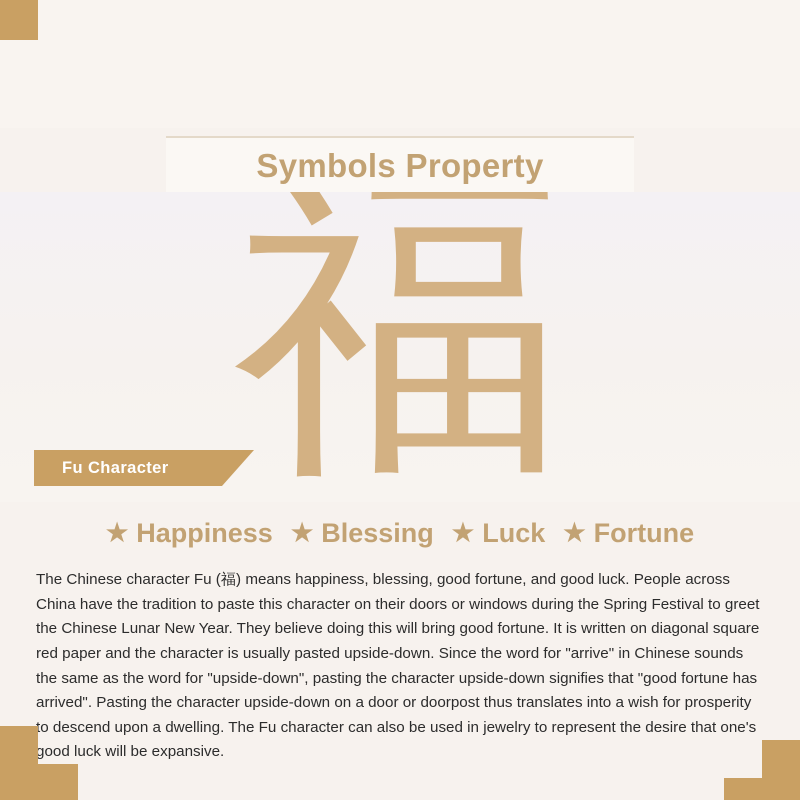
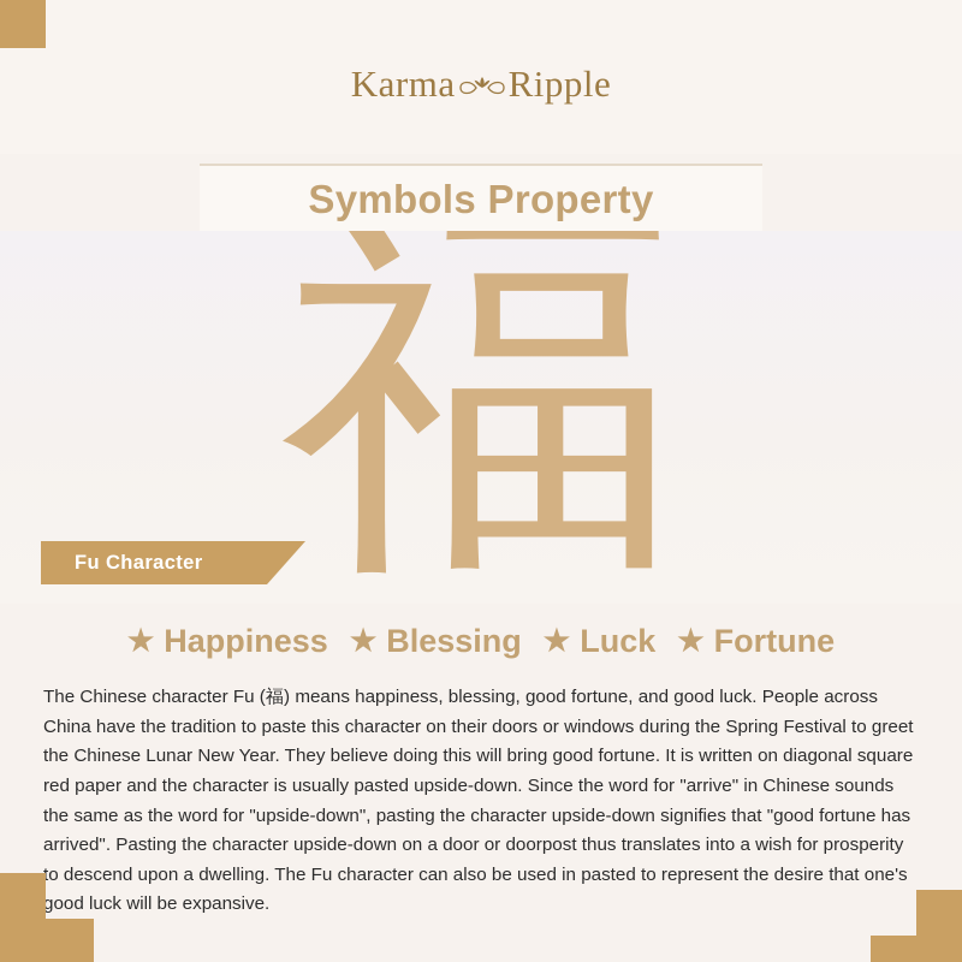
+ Karma Ripple
  Symbols Property
  福
  Fu Character
  ★
  Happiness
  ★
  Blessing
  ★
  Luck
  ★
  Fortune
- The Chinese character Fu (福) means happiness, blessing, good fortune, and good luck. People across China have the tradition to paste this character on their doors or windows during the Spring Festival to greet the Chinese Lunar New Year. They believe doing this will bring good fortune. It is written on diagonal square red paper and the character is usually pasted upside-down. Since the word for "arrive" in Chinese sounds the same as the word for "upside-down", pasting the character upside-down signifies that "good fortune has arrived". Pasting the character upside-down on a door or doorpost thus translates into a wish for prosperity to descend upon a dwelling. The Fu character can also be used in jewelry to represent the desire that one's good luck will be expansive.
+ The Chinese character Fu (福) means happiness, blessing, good fortune, and good luck. People across China have the tradition to paste this character on their doors or windows during the Spring Festival to greet the Chinese Lunar New Year. They believe doing this will bring good fortune. It is written on diagonal square red paper and the character is usually pasted upside-down. Since the word for "arrive" in Chinese sounds the same as the word for "upside-down", pasting the character upside-down signifies that "good fortune has arrived". Pasting the character upside-down on a door or doorpost thus translates into a wish for prosperity to descend upon a dwelling. The Fu character can also be used in pasted to represent the desire that one's good luck will be expansive.
